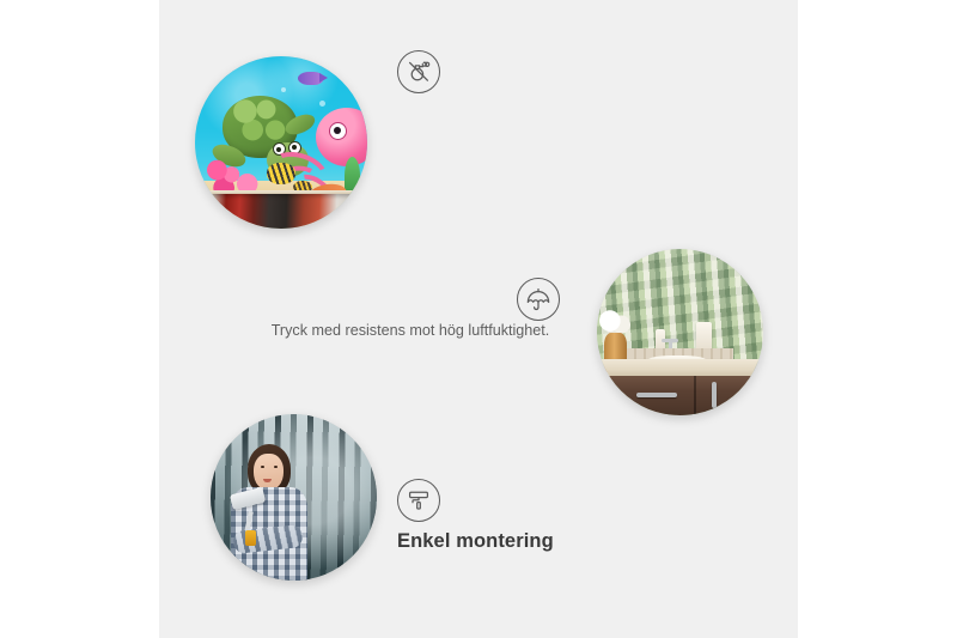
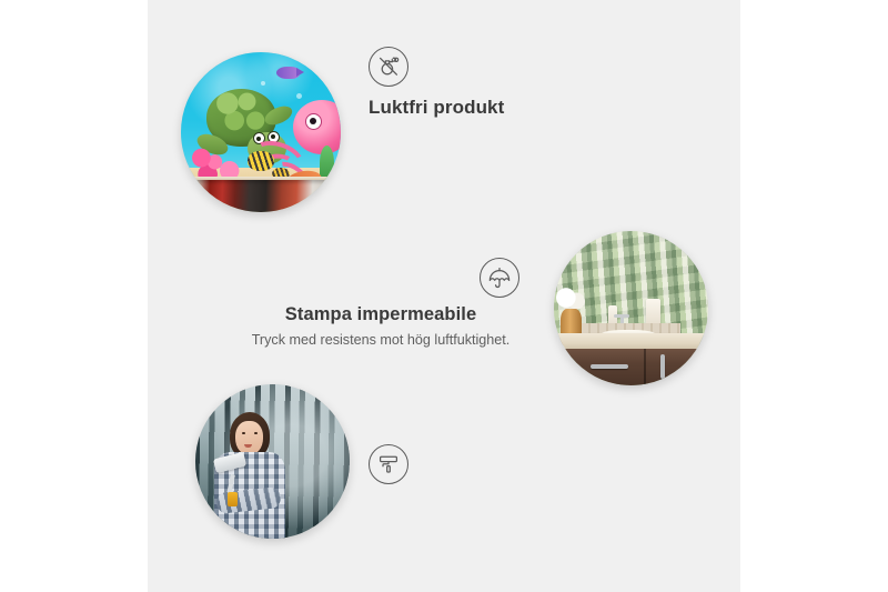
+ Luktfri produkt
+ Stampa impermeabile
  Tryck med resistens mot hög luftfuktighet.
- Enkel montering
